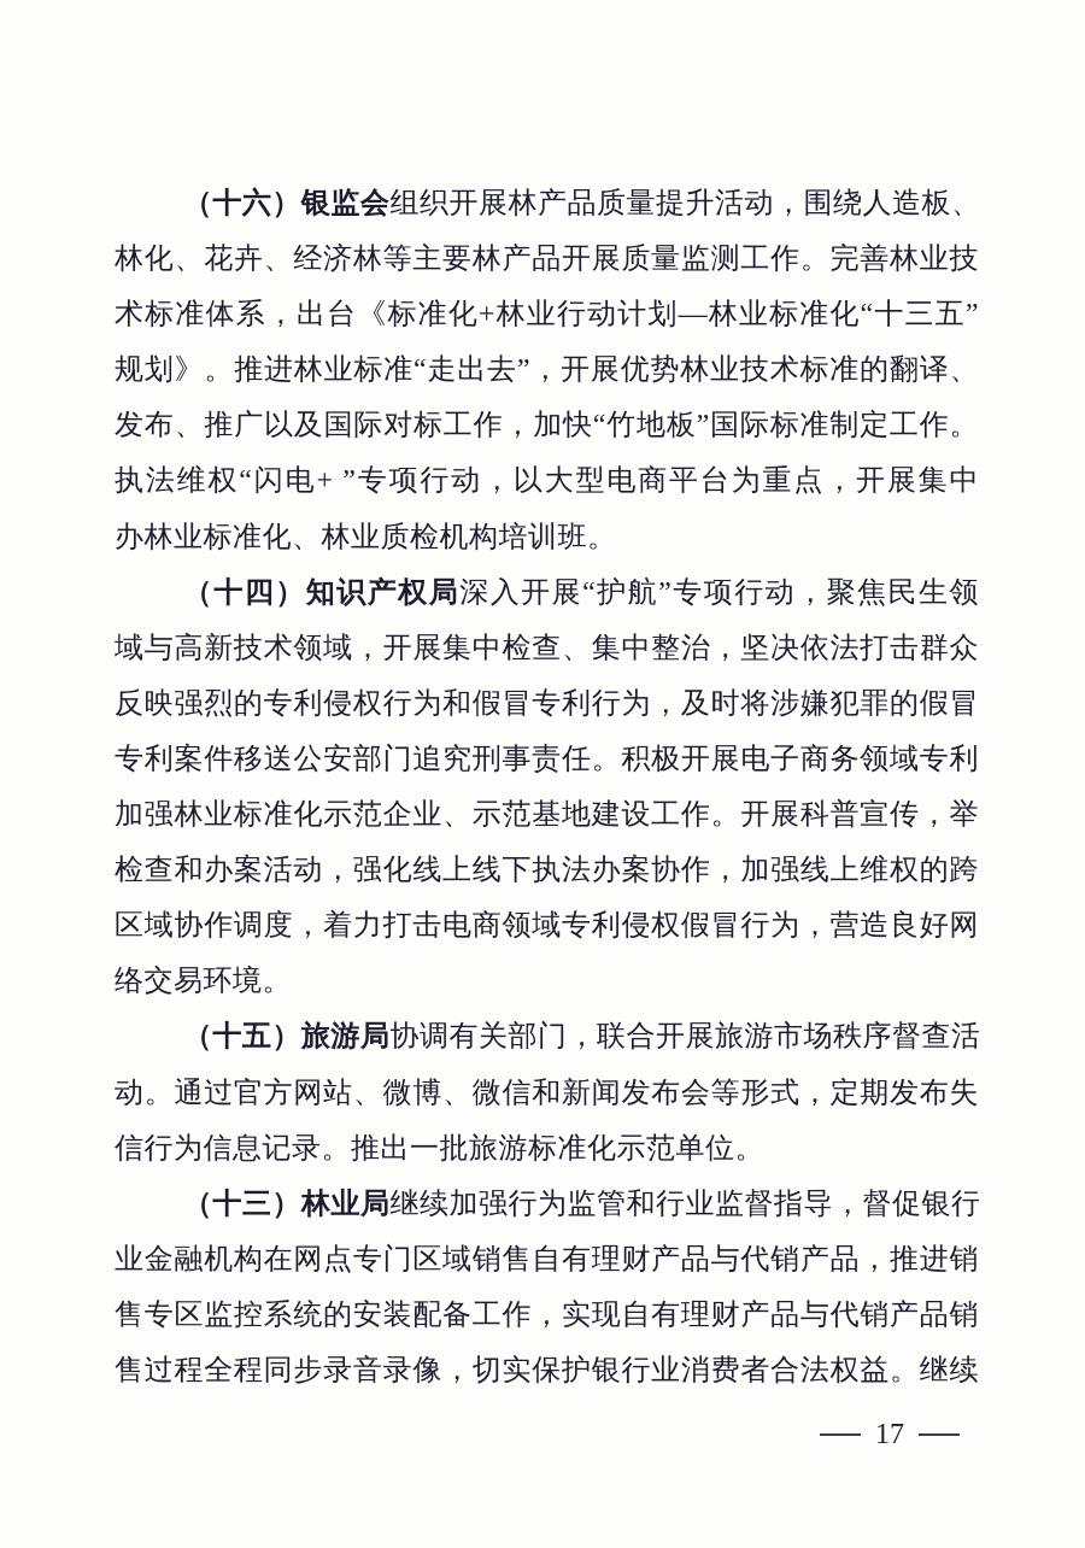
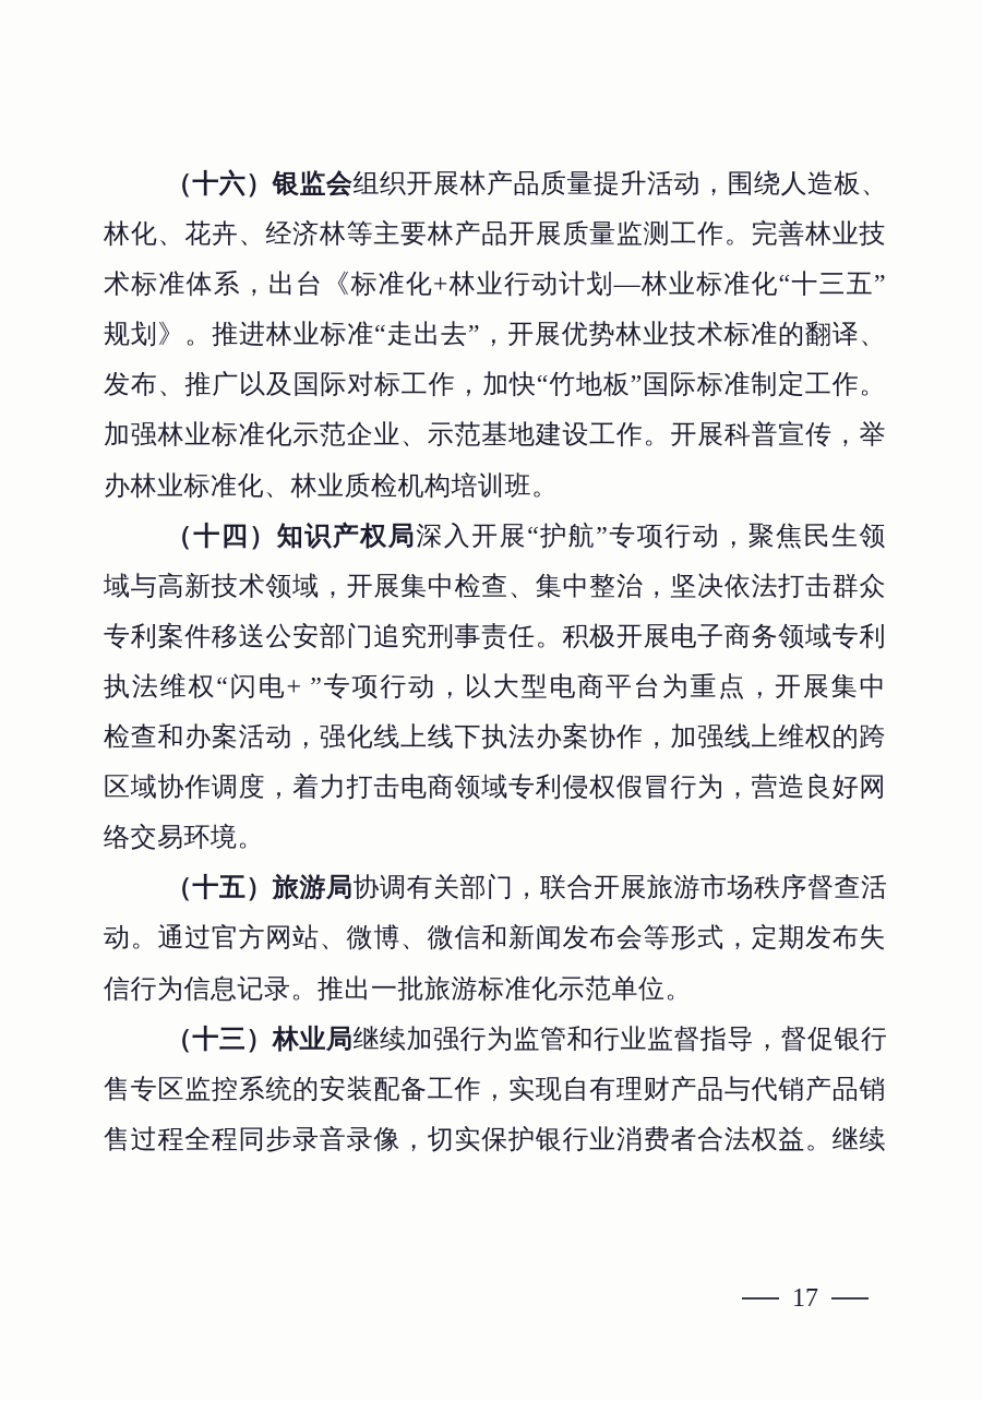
  （十六）银监会组织开展林产品质量提升活动，围绕人造板、
  林化、花卉、经济林等主要林产品开展质量监测工作。完善林业技
  术标准体系，出台《标准化+林业行动计划—林业标准化“十三五”
  规划》。推进林业标准“走出去”，开展优势林业技术标准的翻译、
  发布、推广以及国际对标工作，加快“竹地板”国际标准制定工作。
- 执法维权“闪电+ ”专项行动，以大型电商平台为重点，开展集中
+ 加强林业标准化示范企业、示范基地建设工作。开展科普宣传，举
  办林业标准化、林业质检机构培训班。
  （十四）知识产权局深入开展“护航”专项行动，聚焦民生领
  域与高新技术领域，开展集中检查、集中整治，坚决依法打击群众
- 反映强烈的专利侵权行为和假冒专利行为，及时将涉嫌犯罪的假冒
  专利案件移送公安部门追究刑事责任。积极开展电子商务领域专利
- 加强林业标准化示范企业、示范基地建设工作。开展科普宣传，举
+ 执法维权“闪电+ ”专项行动，以大型电商平台为重点，开展集中
  检查和办案活动，强化线上线下执法办案协作，加强线上维权的跨
  区域协作调度，着力打击电商领域专利侵权假冒行为，营造良好网
  络交易环境。
  （十五）旅游局协调有关部门，联合开展旅游市场秩序督查活
  动。通过官方网站、微博、微信和新闻发布会等形式，定期发布失
  信行为信息记录。推出一批旅游标准化示范单位。
  （十三）林业局继续加强行为监管和行业监督指导，督促银行
- 业金融机构在网点专门区域销售自有理财产品与代销产品，推进销
  售专区监控系统的安装配备工作，实现自有理财产品与代销产品销
  售过程全程同步录音录像，切实保护银行业消费者合法权益。继续
  17
